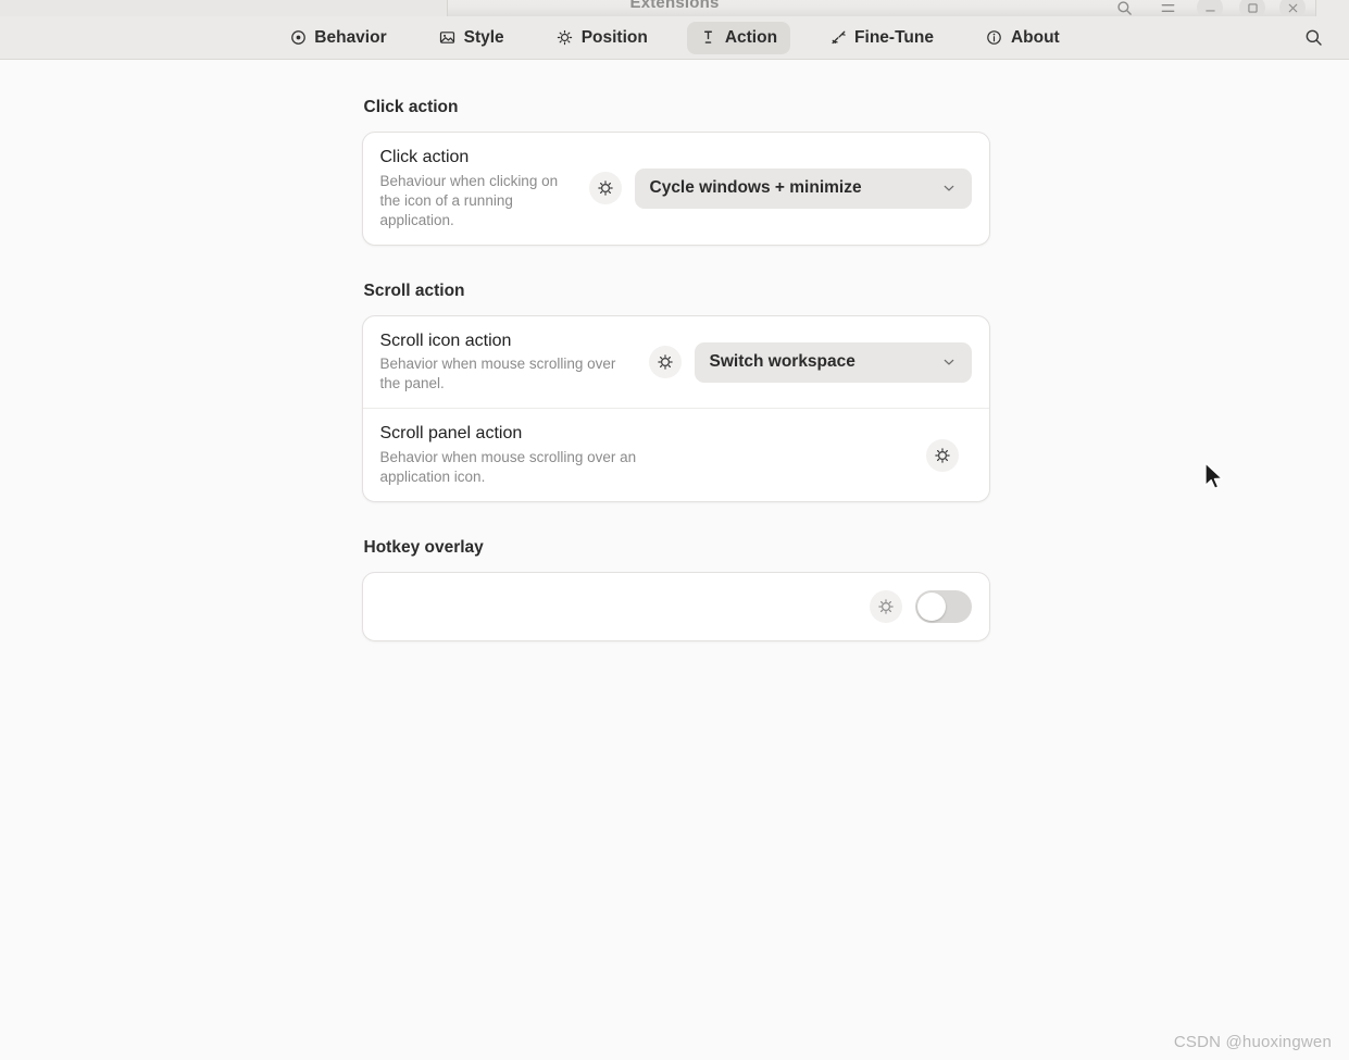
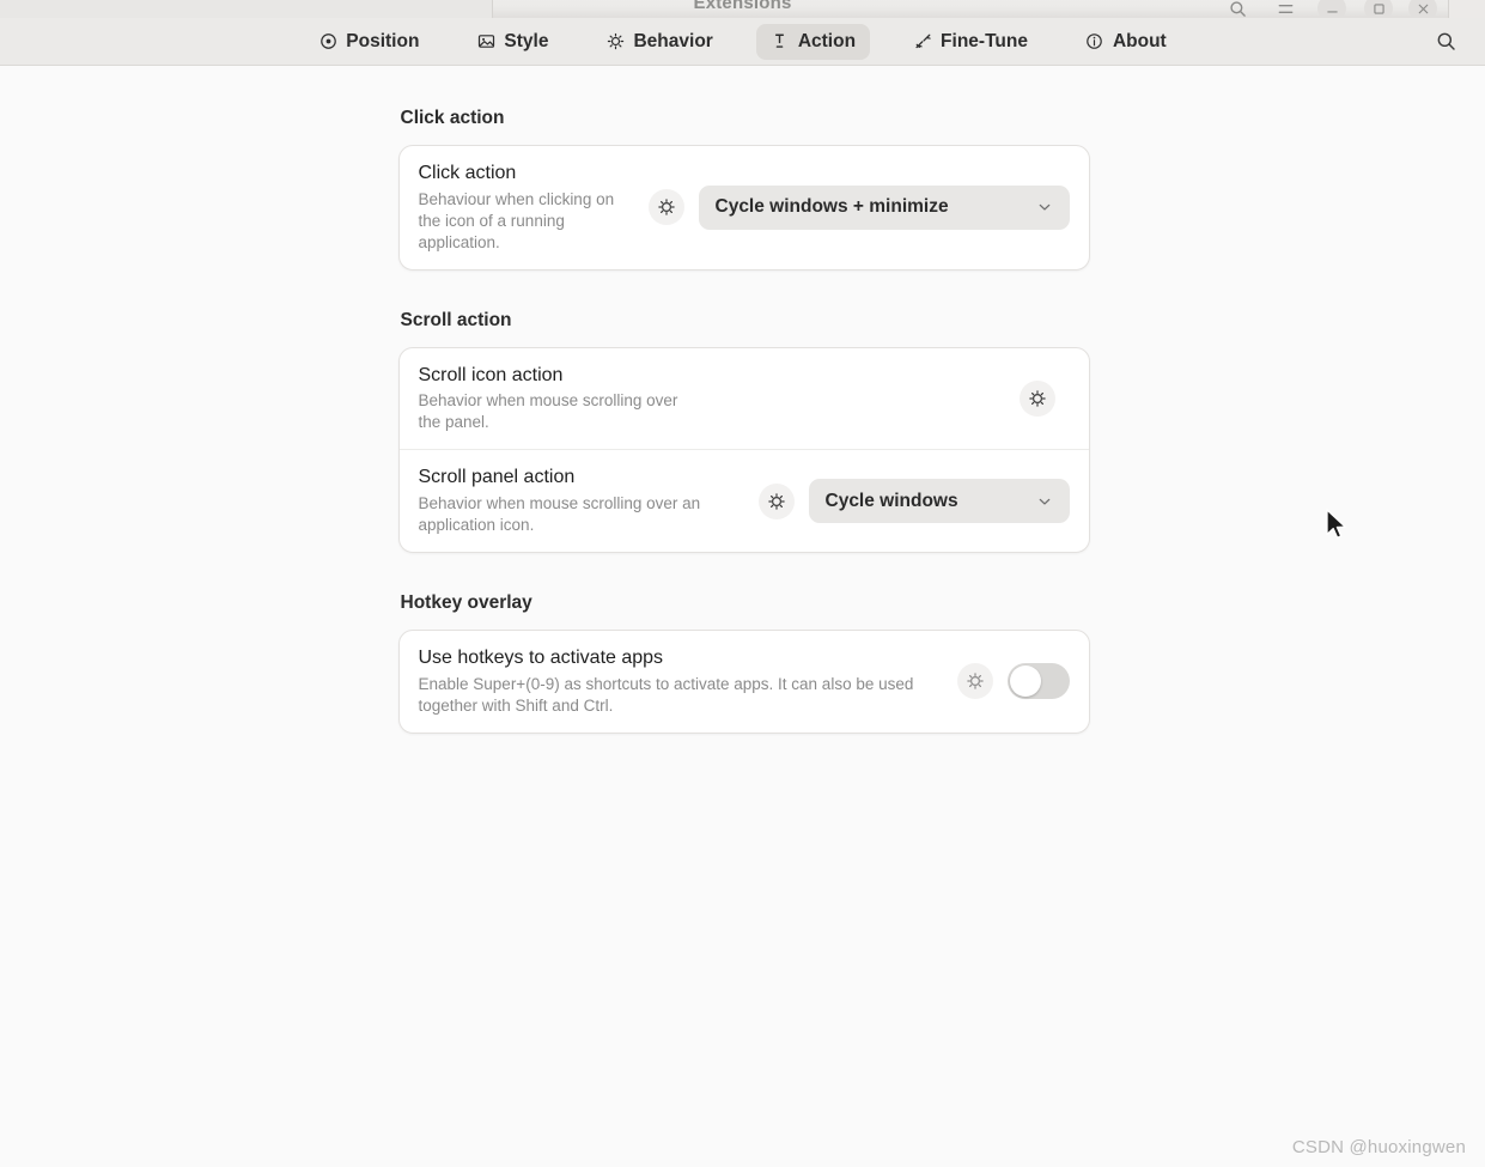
  Extensions
- Behavior
+ Position
  Style
- Position
+ Behavior
  Action
  Fine-Tune
  About
  Click action
  Click action
  Behaviour when clicking on the icon of a running application.
  Cycle windows + minimize
  Scroll action
  Scroll icon action
  Behavior when mouse scrolling over the panel.
- Switch workspace
  Scroll panel action
  Behavior when mouse scrolling over an application icon.
+ Cycle windows
  Hotkey overlay
+ Use hotkeys to activate apps
+ Enable Super+(0-9) as shortcuts to activate apps. It can also be used together with Shift and Ctrl.
  CSDN @huoxingwen
